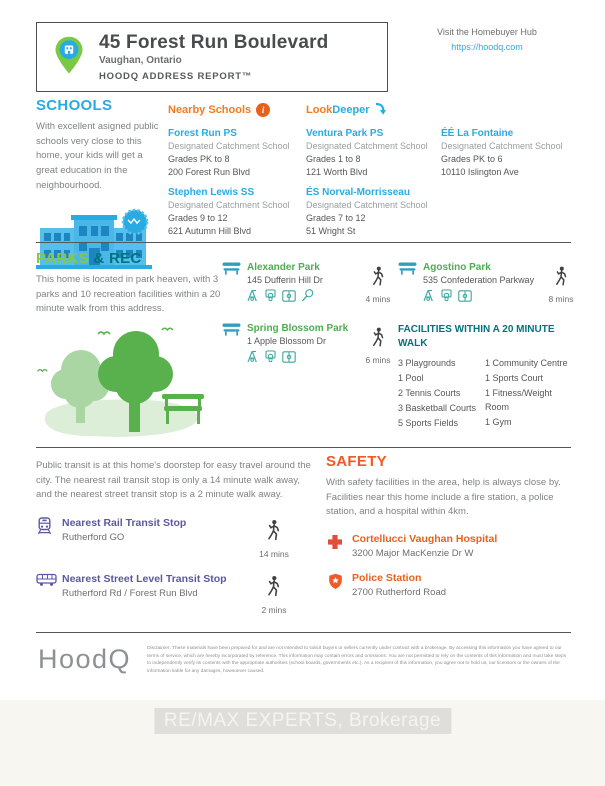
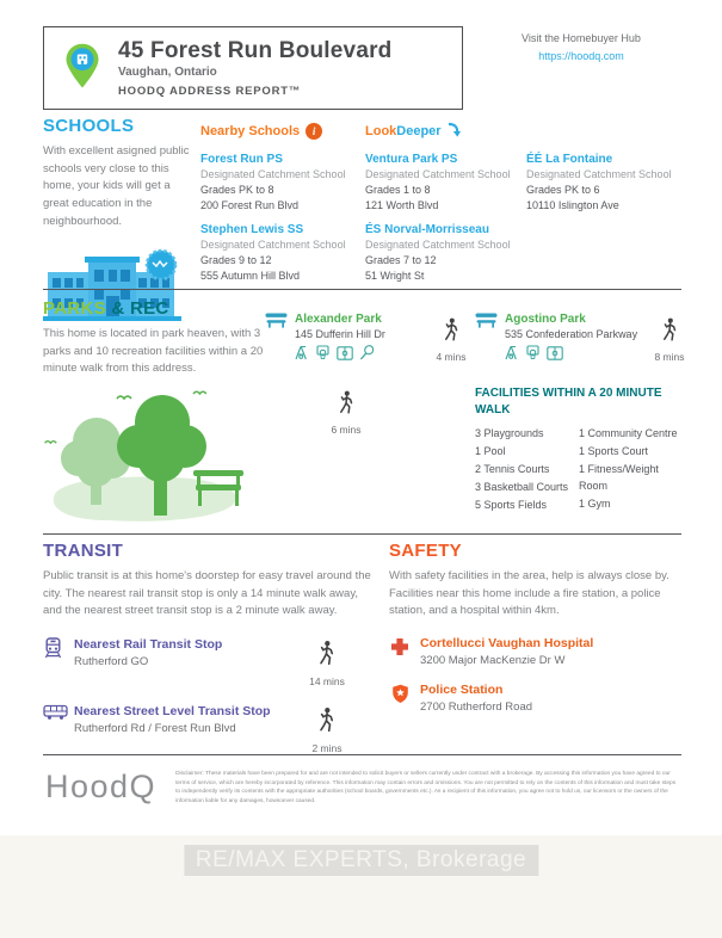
  45 Forest Run Boulevard
  Vaughan, Ontario
  HOODQ ADDRESS REPORT™
  Visit the Homebuyer Hub
  https://hoodq.com
  SCHOOLS
  With excellent asigned public schools very close to this home, your kids will get a great education in the neighbourhood.
  Nearby Schools
  i
  Forest Run PS
  Designated Catchment School
  Grades PK to 8
  200 Forest Run Blvd
  Stephen Lewis SS
  Designated Catchment School
  Grades 9 to 12
- 621 Autumn Hill Blvd
+ 555 Autumn Hill Blvd
  LookDeeper
  Ventura Park PS
  Designated Catchment School
  Grades 1 to 8
  121 Worth Blvd
  ÉS Norval-Morrisseau
  Designated Catchment School
  Grades 7 to 12
  51 Wright St
  ÉÉ La Fontaine
  Designated Catchment School
  Grades PK to 6
  10110 Islington Ave
  PARKS & REC
  This home is located in park heaven, with 3 parks and 10 recreation facilities within a 20 minute walk from this address.
  Alexander Park
  145 Dufferin Hill Dr
  4 mins
  Agostino Park
  535 Confederation Parkway
  8 mins
- Spring Blossom Park
- 1 Apple Blossom Dr
  6 mins
  FACILITIES WITHIN A 20 MINUTE WALK
  3 Playgrounds
  1 Pool
  2 Tennis Courts
  3 Basketball Courts
  5 Sports Fields
  1 Community Centre
  1 Sports Court
  1 Fitness/Weight Room
  1 Gym
+ TRANSIT
  Public transit is at this home's doorstep for easy travel around the city. The nearest rail transit stop is only a 14 minute walk away, and the nearest street transit stop is a 2 minute walk away.
  Nearest Rail Transit Stop
  Rutherford GO
  14 mins
  Nearest Street Level Transit Stop
  Rutherford Rd / Forest Run Blvd
  2 mins
  SAFETY
  With safety facilities in the area, help is always close by. Facilities near this home include a fire station, a police station, and a hospital within 4km.
  Cortellucci Vaughan Hospital
  3200 Major MacKenzie Dr W
  Police Station
  2700 Rutherford Road
  HoodQ
